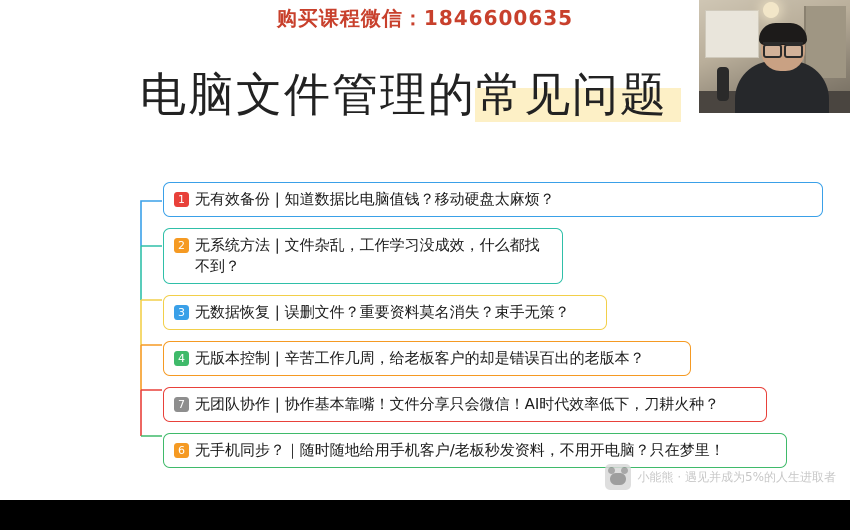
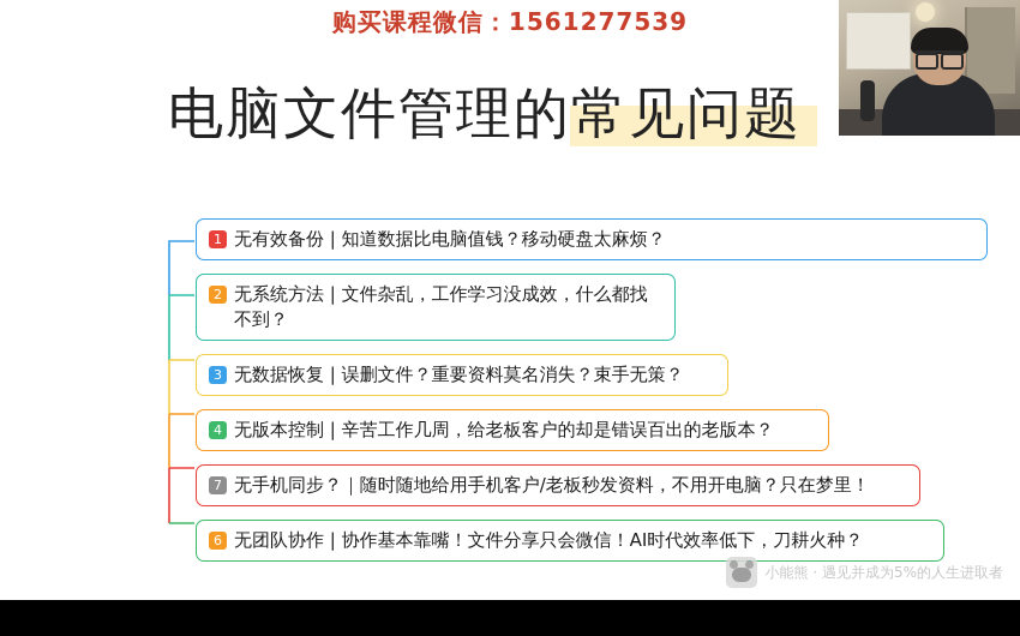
- 购买课程微信：1846600635
+ 购买课程微信：1561277539
  电脑文件管理的常见问题
  1
  无有效备份 | 知道数据比电脑值钱？移动硬盘太麻烦？
  2
  无系统方法 | 文件杂乱，工作学习没成效，什么都找不到？
  3
  无数据恢复 | 误删文件？重要资料莫名消失？束手无策？
  4
  无版本控制 | 辛苦工作几周，给老板客户的却是错误百出的老版本？
  7
- 无团队协作 | 协作基本靠嘴！文件分享只会微信！AI时代效率低下，刀耕火种？
+ 无手机同步？｜随时随地给用手机客户/老板秒发资料，不用开电脑？只在梦里！
  6
- 无手机同步？｜随时随地给用手机客户/老板秒发资料，不用开电脑？只在梦里！
+ 无团队协作 | 协作基本靠嘴！文件分享只会微信！AI时代效率低下，刀耕火种？
  小能熊 · 遇见并成为5%的人生进取者
